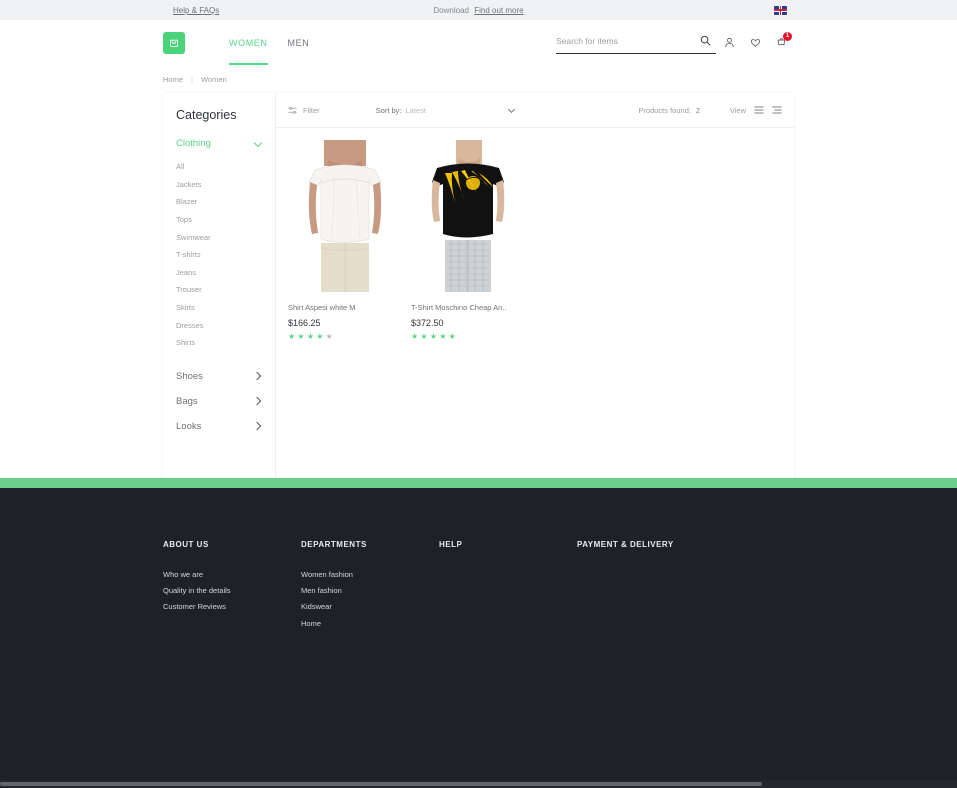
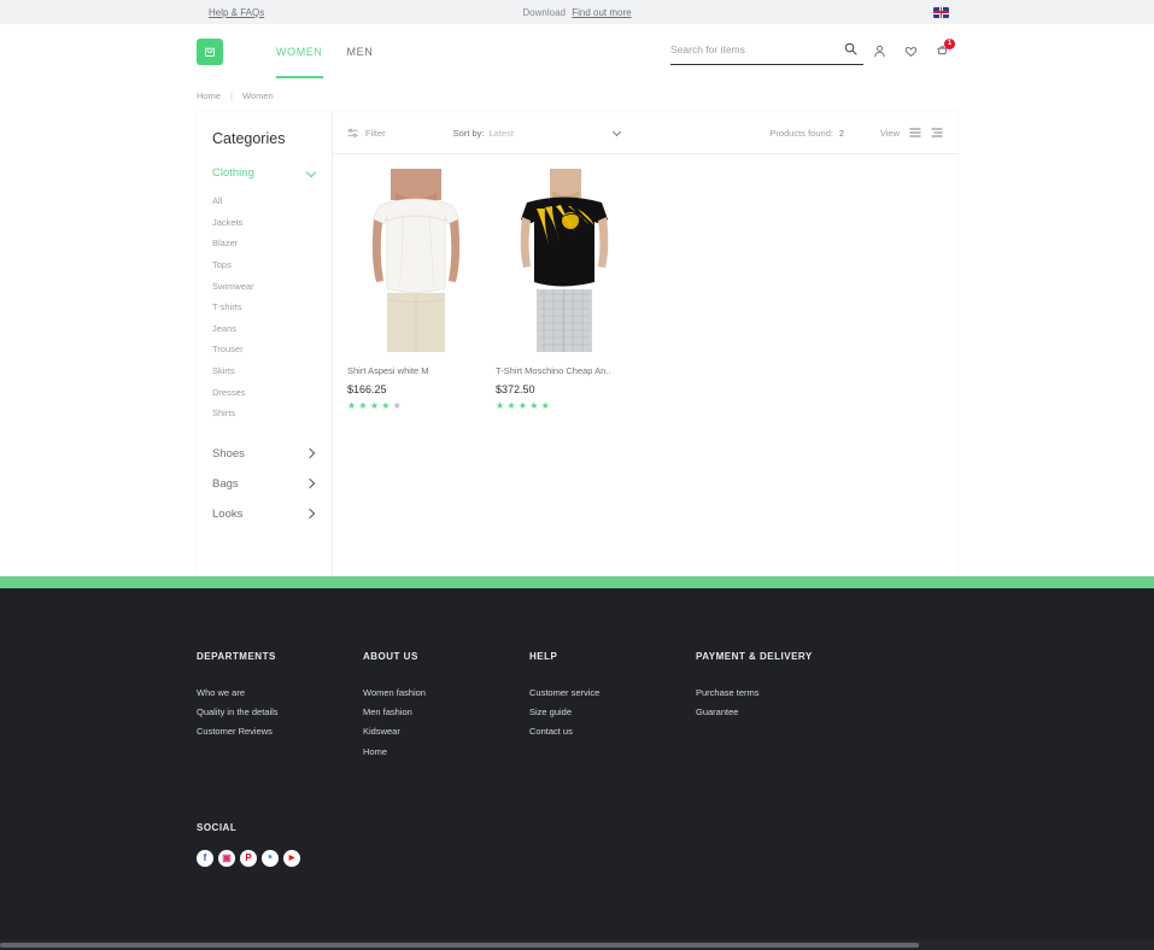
  Help & FAQs
  Download Find out more
  WOMEN
  MEN
  Search for items
  Home
  Women
  Categories
  Clothing
  All
  Jackets
  Blazer
  Tops
  Swimwear
  T-shirts
  Jeans
  Trouser
  Skirts
  Dresses
  Shirts
  Shoes
  Bags
  Looks
  Filter
  Sort by:
  Latest
  Products found:
  View
  Shirt Aspesi white M
  $166.25
  ★ ★ ★ ★ ★
  T-Shirt Moschino Cheap An..
  $372.50
  ★ ★ ★ ★ ★
- ABOUT US
+ DEPARTMENTS
  Who we are
  Quality in the details
  Customer Reviews
- DEPARTMENTS
+ ABOUT US
  Women fashion
  Men fashion
  Kidswear
  Home
  HELP
+ Customer service
+ Size guide
+ Contact us
  PAYMENT & DELIVERY
+ Purchase terms
+ Guarantee
+ SOCIAL
+ f
+ ▣
+ P
+ •
